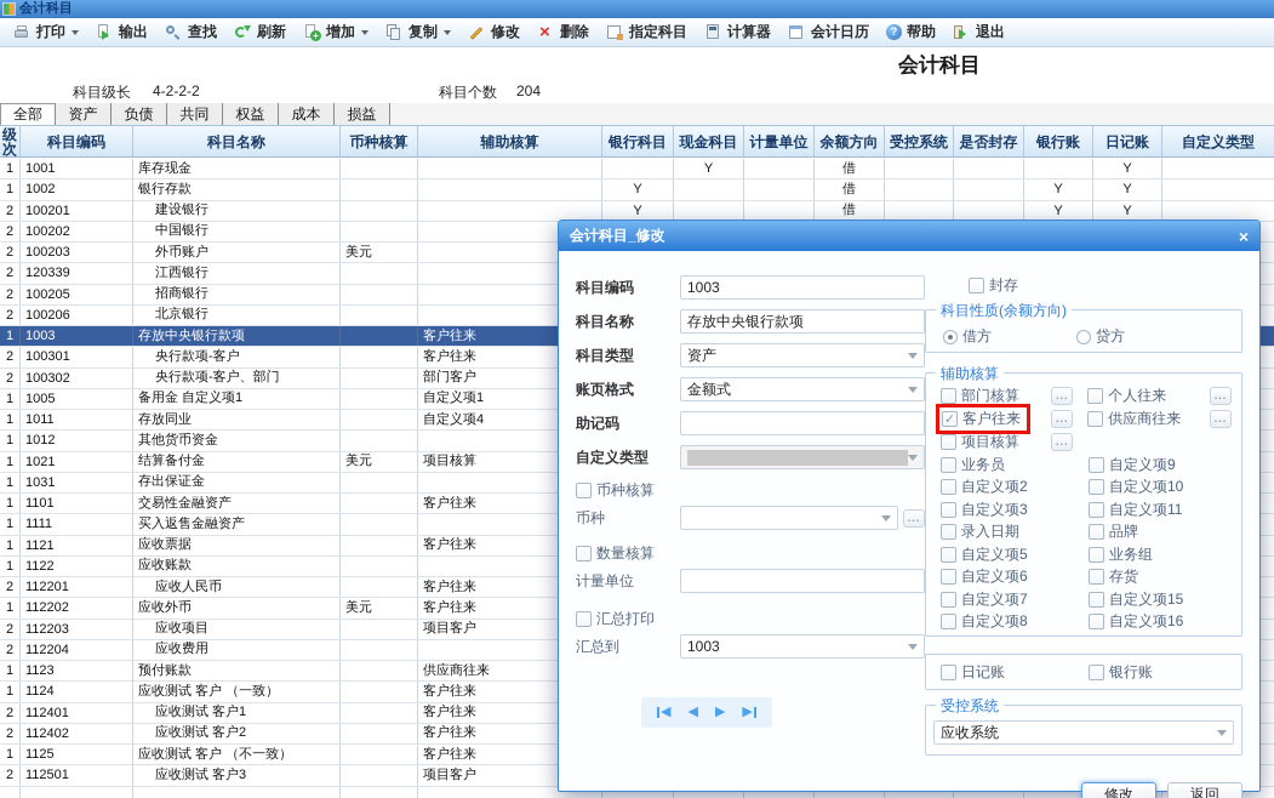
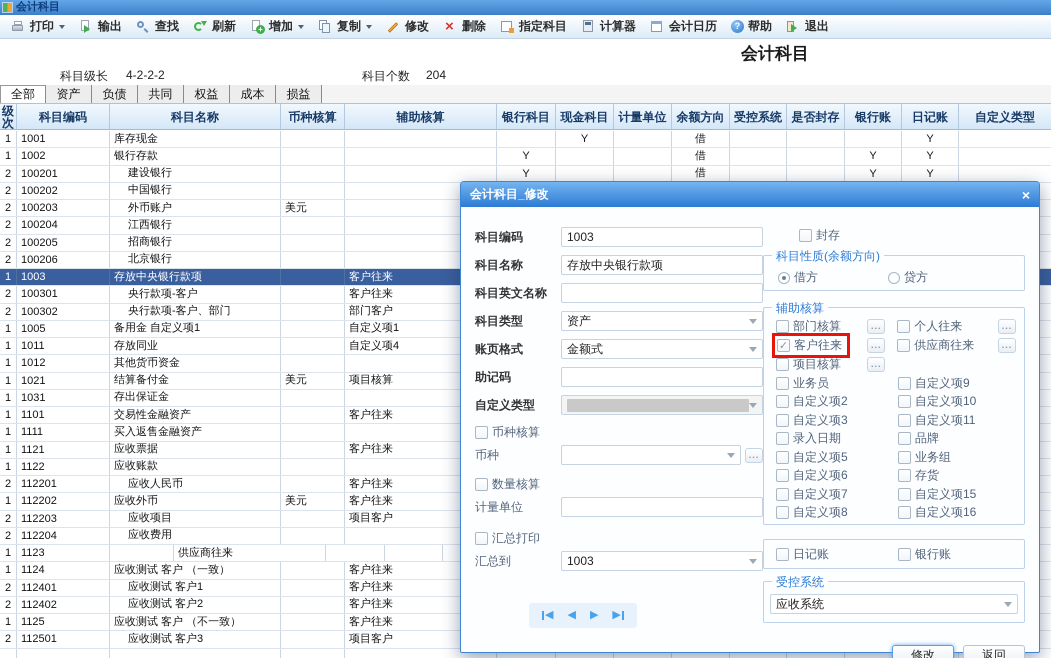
  会计科目
  打印
  输出
  查找
  刷新
  增加
  复制
  修改
  删除
  指定科目
  计算器
  会计日历
  帮助
  退出
  科目级长
  4-2-2-2
  科目个数
  204
  会计科目
  全部
  资产
  负债
  共同
  权益
  成本
  损益
  级次
  科目编码
  科目名称
  币种核算
  辅助核算
  银行科目
  现金科目
  计量单位
  余额方向
  受控系统
  是否封存
  银行账
  日记账
  自定义类型
  1
  1001
  库存现金
  Y
  借
  Y
  1
  1002
  银行存款
  Y
  借
  Y
  Y
  2
  100201
  建设银行
  Y
  借
  Y
  Y
  2
  100202
  中国银行
  2
  100203
  外币账户
  美元
  2
- 120339
+ 100204
  江西银行
  2
  100205
  招商银行
  2
  100206
  北京银行
  1
  1003
  存放中央银行款项
  客户往来
  2
  100301
  央行款项-客户
  客户往来
  2
  100302
  央行款项-客户、部门
  部门客户
  1
  1005
  备用金 自定义项1
  自定义项1
  1
  1011
  存放同业
  自定义项4
  1
  1012
  其他货币资金
  1
  1021
  结算备付金
  美元
  项目核算
  1
  1031
  存出保证金
  1
  1101
  交易性金融资产
  客户往来
  1
  1111
  买入返售金融资产
  1
  1121
  应收票据
  客户往来
  1
  1122
  应收账款
  2
  112201
  应收人民币
  客户往来
  1
  112202
  应收外币
  美元
  客户往来
  2
  112203
  应收项目
  项目客户
  2
  112204
  应收费用
  1
  1123
- 预付账款
  供应商往来
  1
  1124
  应收测试 客户 （一致）
  客户往来
  2
  112401
  应收测试 客户1
  客户往来
  2
  112402
  应收测试 客户2
  客户往来
  1
  1125
  应收测试 客户 （不一致）
  客户往来
  2
  112501
  应收测试 客户3
  项目客户
  会计科目_修改
  ×
  科目编码
  1003
  科目名称
  存放中央银行款项
+ 科目英文名称
  科目类型
  资产
  账页格式
  金额式
  助记码
  自定义类型
  币种核算
  币种
  ...
  数量核算
  计量单位
  汇总打印
  汇总到
  1003
  ◀
  ◀
  ▶
  ▶
  封存
  科目性质(余额方向)
  借方
  贷方
  辅助核算
  部门核算
  ...
  个人往来
  ...
  客户往来
  ...
  供应商往来
  ...
  项目核算
  ...
  业务员
  自定义项9
  自定义项2
  自定义项10
  自定义项3
  自定义项11
  录入日期
  品牌
  自定义项5
  业务组
  自定义项6
  存货
  自定义项7
  自定义项15
  自定义项8
  自定义项16
  日记账
  银行账
  受控系统
  应收系统
  修改
  返回
